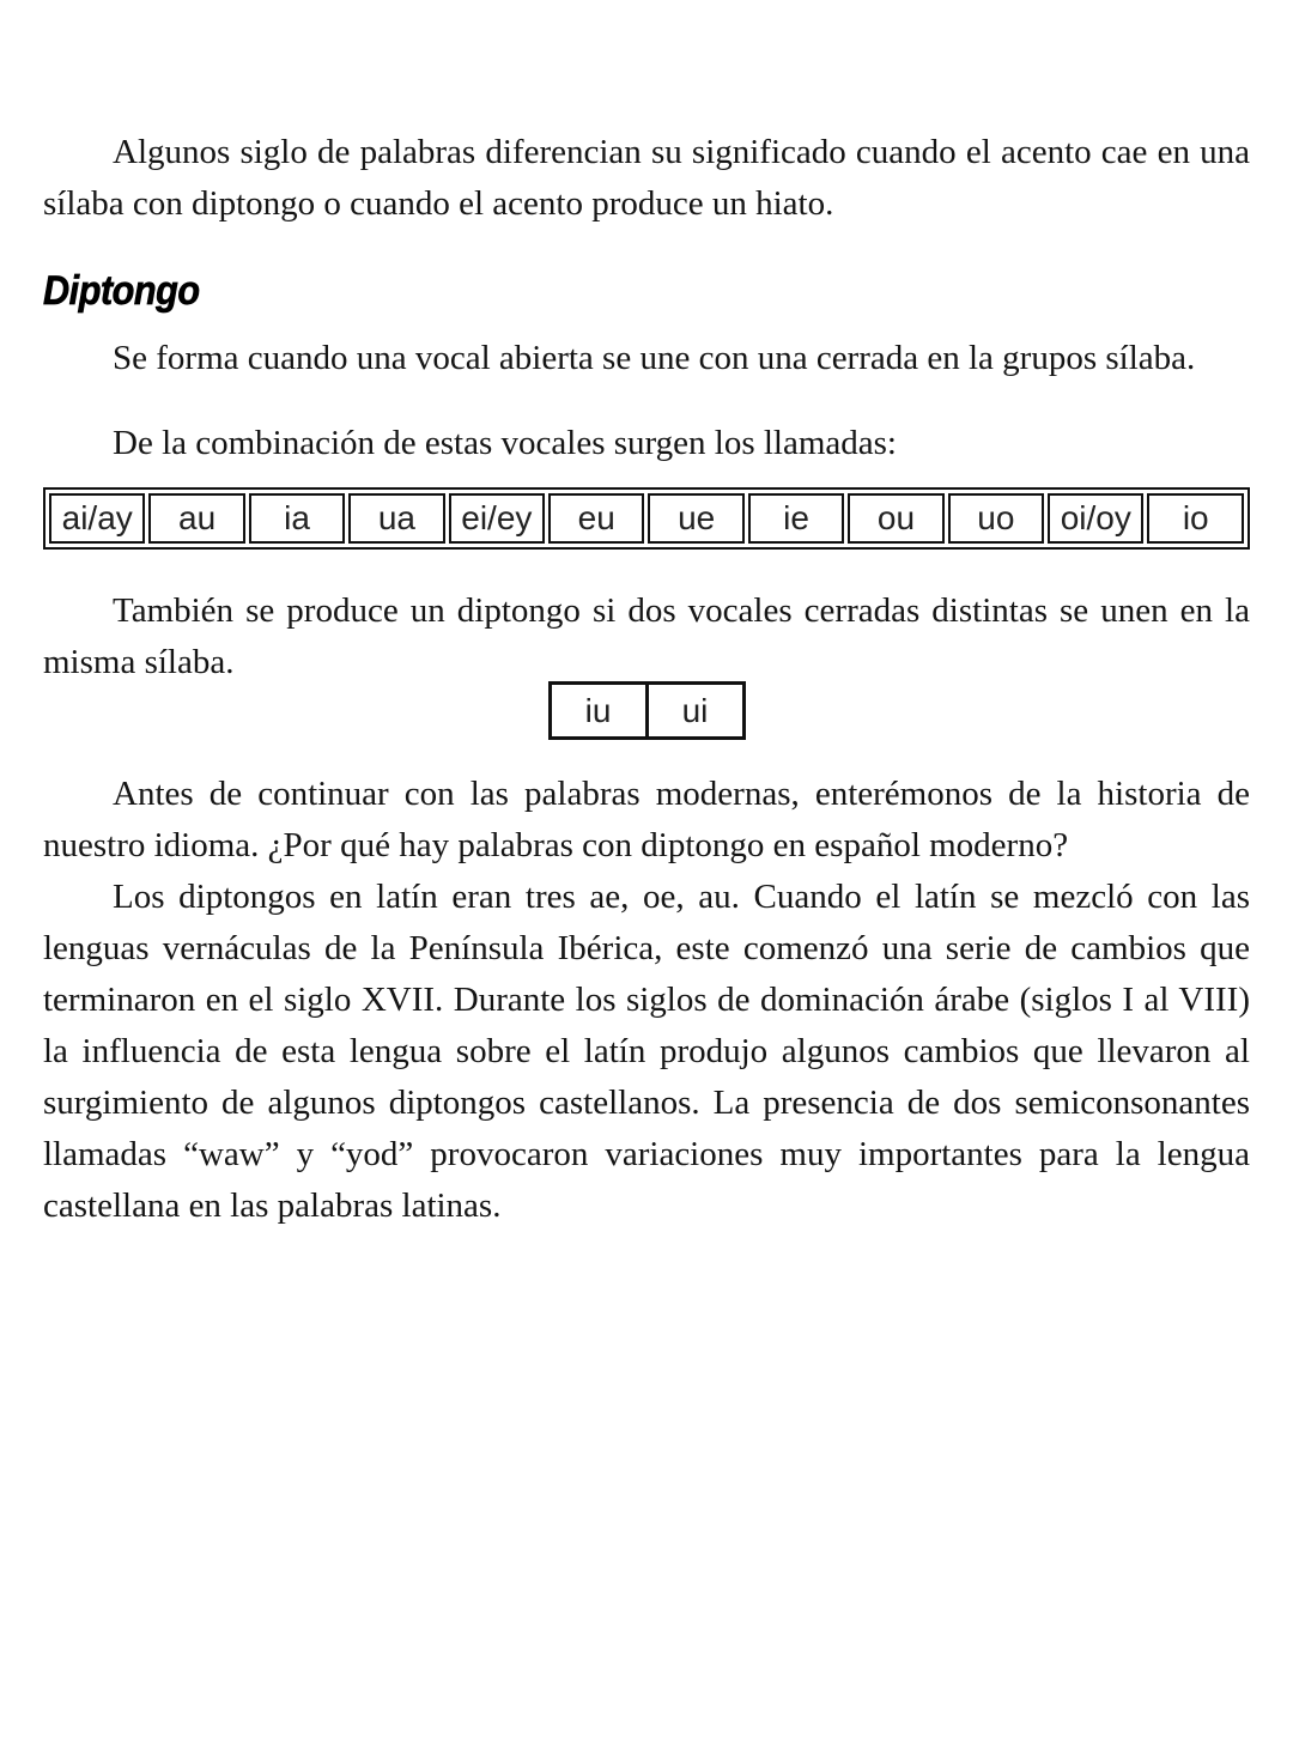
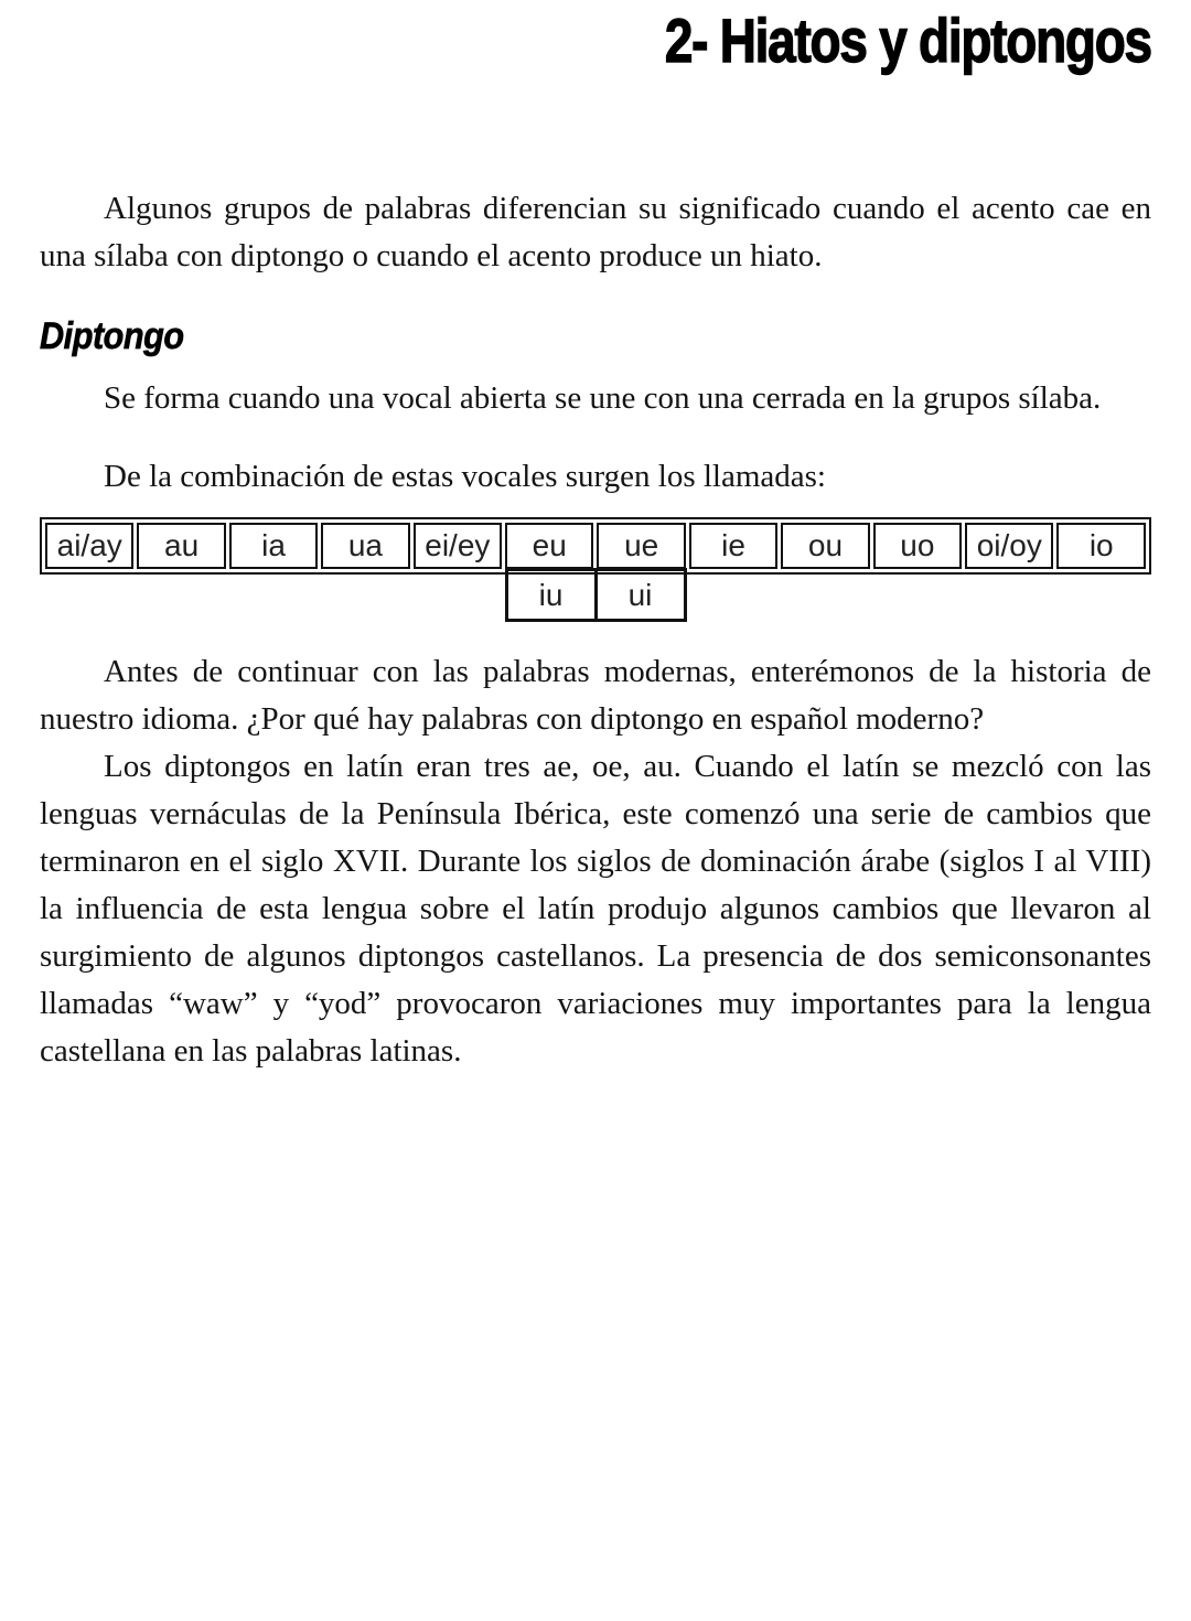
+ 2- Hiatos y diptongos
- Algunos siglo de palabras diferencian su significado cuando el acento cae en una sílaba con diptongo o cuando el acento produce un hiato.
+ Algunos grupos de palabras diferencian su significado cuando el acento cae en una sílaba con diptongo o cuando el acento produce un hiato.
  Diptongo
  Se forma cuando una vocal abierta se une con una cerrada en la grupos sílaba.
  De la combinación de estas vocales surgen los llamadas:
  ai/ay	au	ia	ua	ei/ey	eu	ue	ie	ou	uo	oi/oy	io
- También se produce un diptongo si dos vocales cerradas distintas se unen en la misma sílaba.
  iu	ui
  Antes de continuar con las palabras modernas, enterémonos de la historia de nuestro idioma. ¿Por qué hay palabras con diptongo en español moderno?
  Los diptongos en latín eran tres ae, oe, au. Cuando el latín se mezcló con las lenguas vernáculas de la Península Ibérica, este comenzó una serie de cambios que terminaron en el siglo XVII. Durante los siglos de dominación árabe (siglos I al VIII) la influencia de esta lengua sobre el latín produjo algunos cambios que llevaron al surgimiento de algunos diptongos castellanos. La presencia de dos semiconsonantes llamadas “waw” y “yod” provocaron variaciones muy importantes para la lengua castellana en las palabras latinas.
